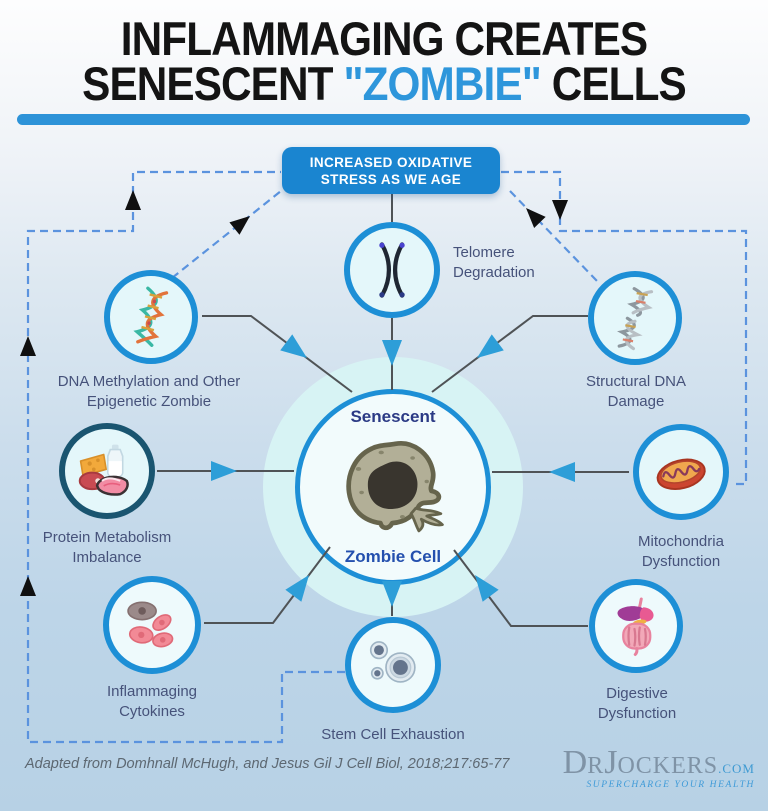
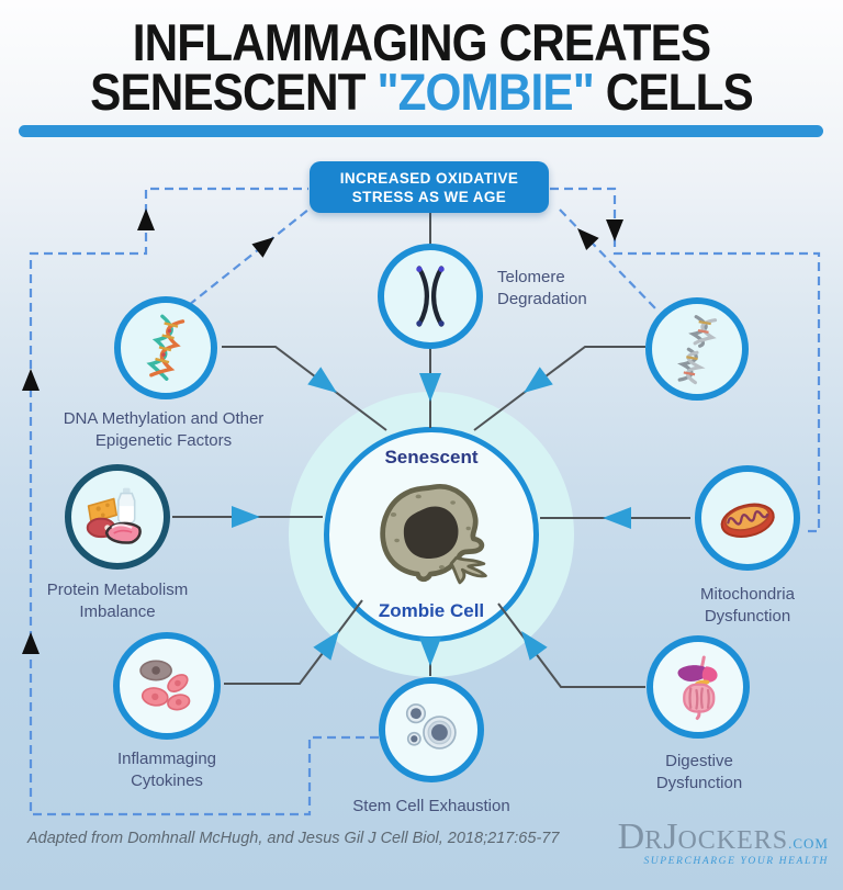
  INFLAMMAGING CREATES
  SENESCENT "ZOMBIE" CELLS
  Senescent
  Zombie Cell
  INCREASED OXIDATIVE STRESS AS WE AGE
  Telomere Degradation
- DNA Methylation and Other Epigenetic Zombie
+ DNA Methylation and Other Epigenetic Factors
- Structural DNA Damage
  Protein Metabolism Imbalance
  Mitochondria Dysfunction
  Inflammaging Cytokines
  Digestive Dysfunction
  Stem Cell Exhaustion
  Adapted from Domhnall McHugh, and Jesus Gil J Cell Biol, 2018;217:65-77
  DRJOCKERS.COM
  SUPERCHARGE YOUR HEALTH
